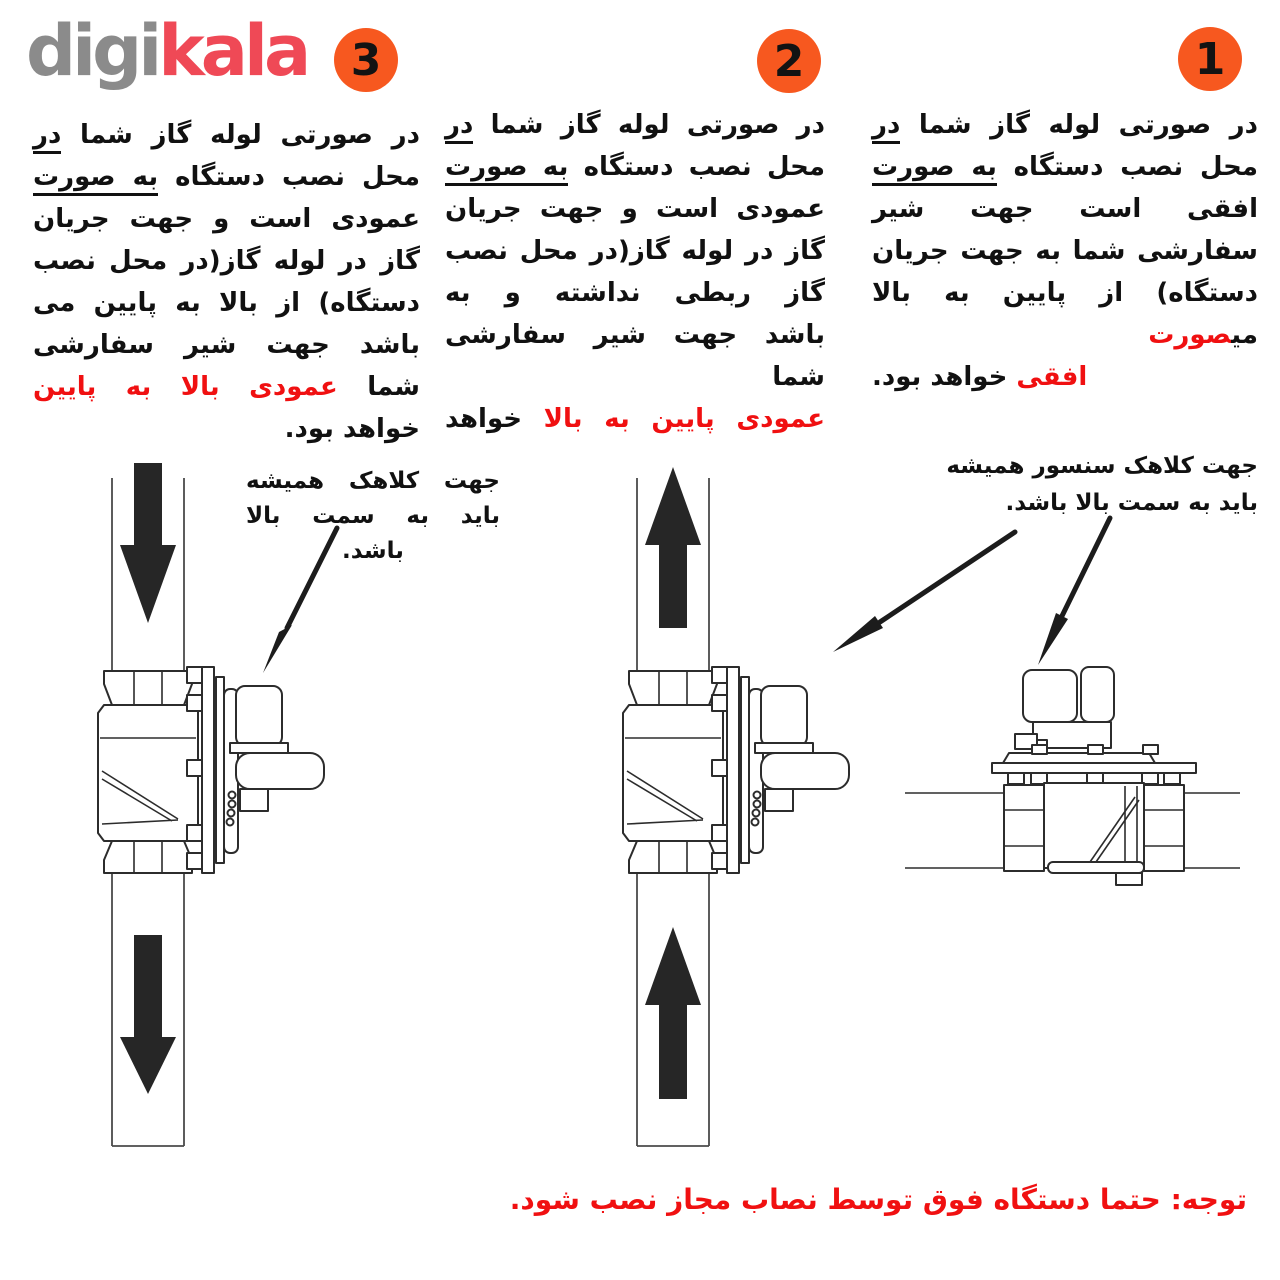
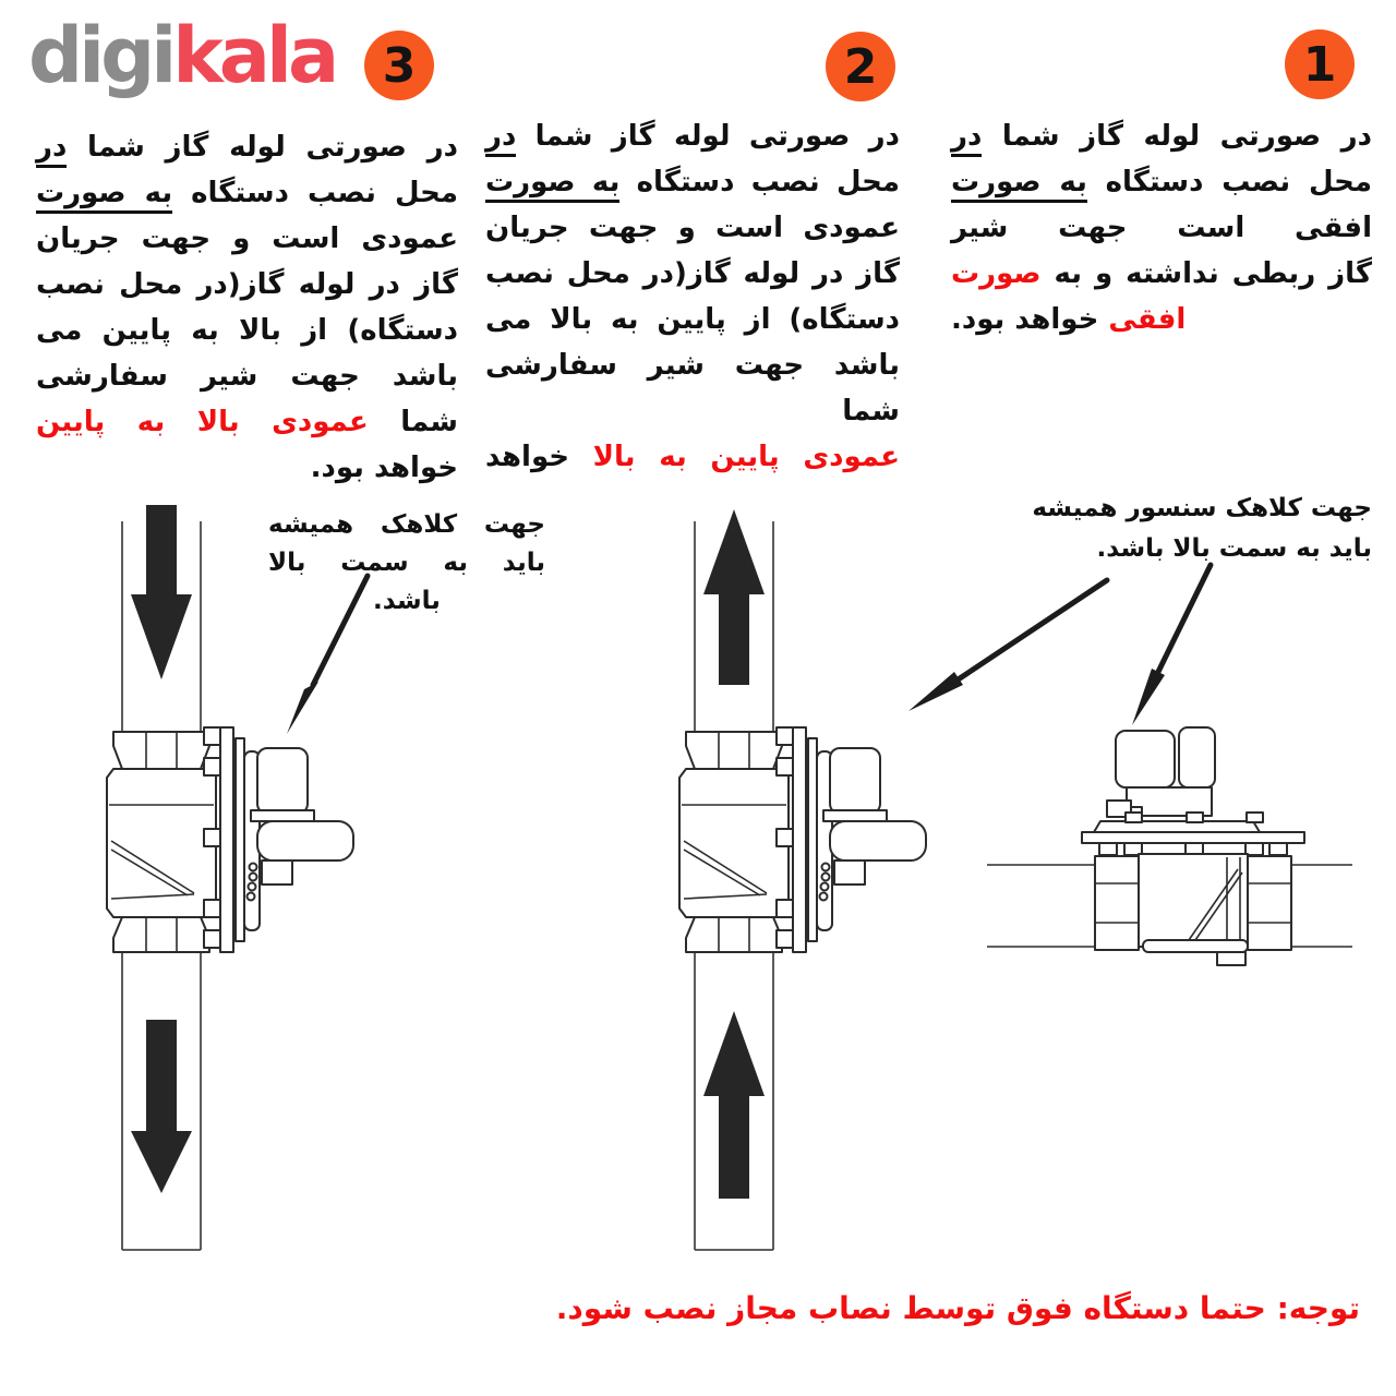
  digikala
  1
  2
  3
  در صورتی لوله گاز شما در
  محل نصب دستگاه به صورت
  افقی است جهت شیر
- سفارشی شما به جهت جریان
- دستگاه) از پایین به بالا میصورت
+ گاز ربطی نداشته و به صورت
  افقی خواهد بود.
  در صورتی لوله گاز شما در
  محل نصب دستگاه به صورت
  عمودی است و جهت جریان
  گاز در لوله گاز(در محل نصب
- گاز ربطی نداشته و به
+ دستگاه) از پایین به بالا می
  باشد جهت شیر سفارشی شما
  عمودی پایین به بالا خواهد
  در صورتی لوله گاز شما در
  محل نصب دستگاه به صورت
  عمودی است و جهت جریان
  گاز در لوله گاز(در محل نصب
  دستگاه) از بالا به پایین می
  باشد جهت شیر سفارشی
  شما عمودی بالا به پایین
  خواهد بود.
  جهت کلاهک همیشه
  باید به سمت بالا
  باشد.
  جهت کلاهک سنسور همیشه
  باید به سمت بالا باشد.
  توجه: حتما دستگاه فوق توسط نصاب مجاز نصب شود.
